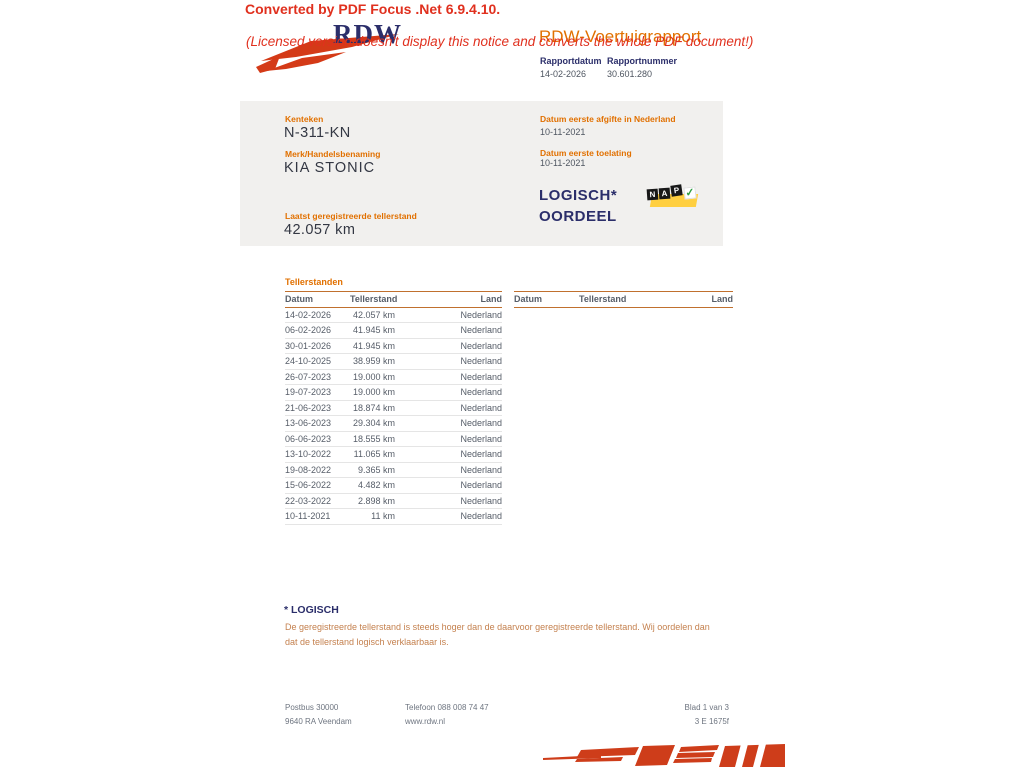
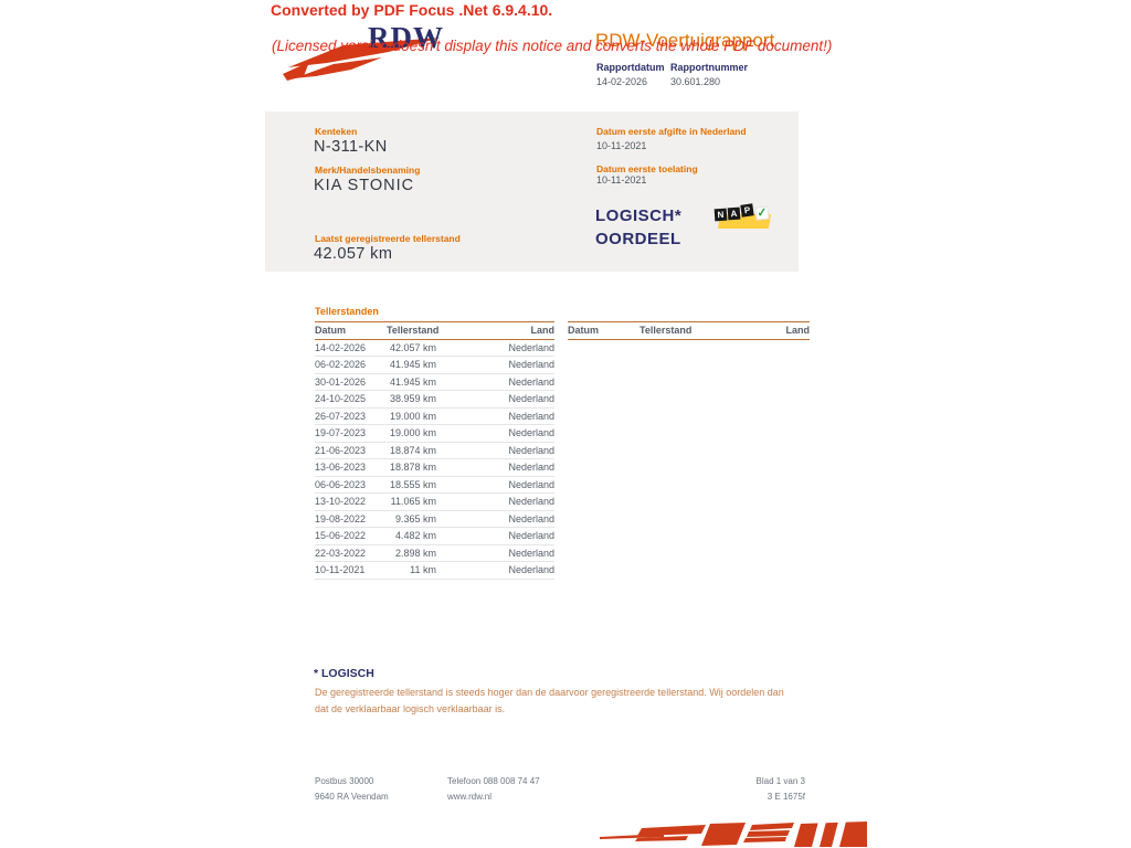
  Converted by PDF Focus .Net 6.9.4.10.
  (Licensed version doesn't display this notice and converts the whole PDF document!)
  RDW
  RDW-Voertuigrapport
  Rapportdatum
  Rapportnummer
  14-02-2026
  30.601.280
  Kenteken
  N-311-KN
  Merk/Handelsbenaming
  KIA STONIC
  Laatst geregistreerde tellerstand
  42.057 km
  Datum eerste afgifte in Nederland
  10-11-2021
  Datum eerste toelating
  10-11-2021
  LOGISCH*
  OORDEEL
  Tellerstanden
  Datum
  Tellerstand
  Land
  14-02-2026
  42.057 km
  Nederland
  06-02-2026
  41.945 km
  Nederland
  30-01-2026
  41.945 km
  Nederland
  24-10-2025
  38.959 km
  Nederland
  26-07-2023
  19.000 km
  Nederland
  19-07-2023
  19.000 km
  Nederland
  21-06-2023
  18.874 km
  Nederland
  13-06-2023
- 29.304 km
+ 18.878 km
  Nederland
  06-06-2023
  18.555 km
  Nederland
  13-10-2022
  11.065 km
  Nederland
  19-08-2022
  9.365 km
  Nederland
  15-06-2022
  4.482 km
  Nederland
  22-03-2022
  2.898 km
  Nederland
  10-11-2021
  11 km
  Nederland
  Datum
  Tellerstand
  Land
  * LOGISCH
- De geregistreerde tellerstand is steeds hoger dan de daarvoor geregistreerde tellerstand. Wij oordelen dan dat de tellerstand logisch verklaarbaar is.
+ De geregistreerde tellerstand is steeds hoger dan de daarvoor geregistreerde tellerstand. Wij oordelen dan dat de verklaarbaar logisch verklaarbaar is.
  Postbus 30000
  9640 RA Veendam
  Telefoon 088 008 74 47
  www.rdw.nl
  Blad 1 van 3
  3 E 1675f
